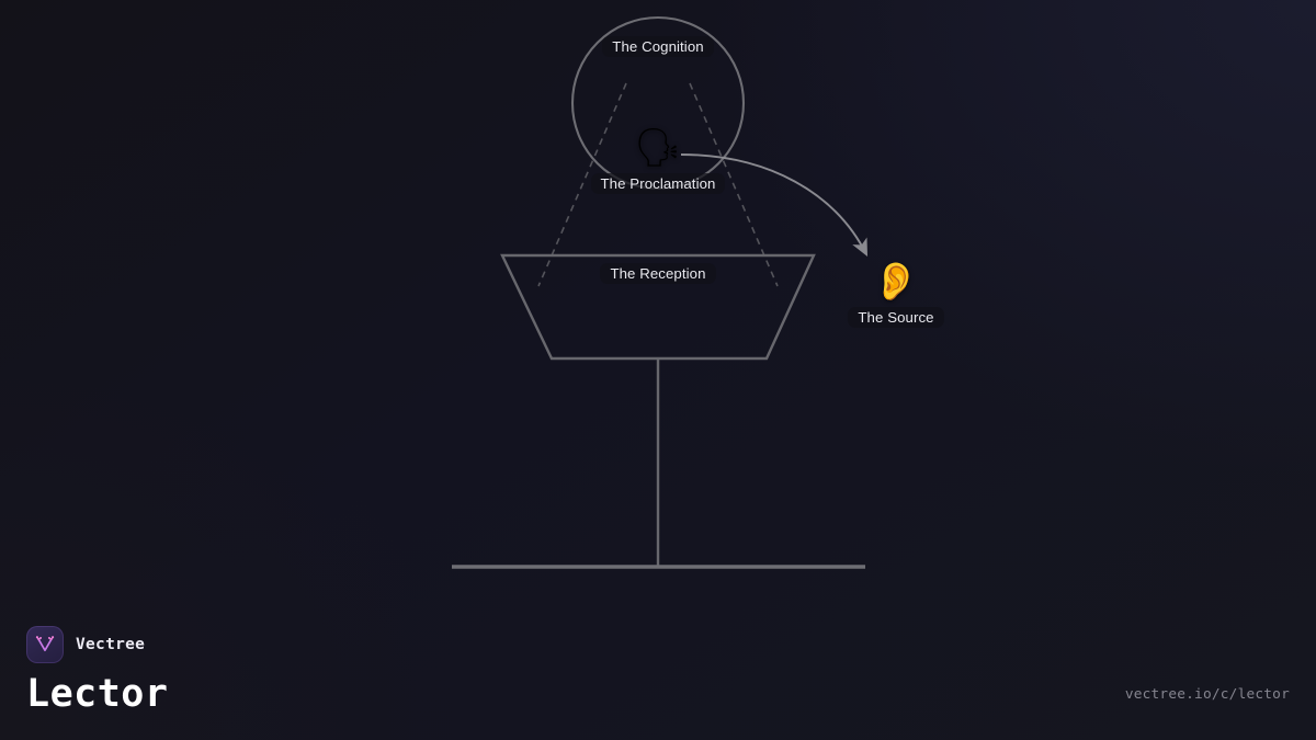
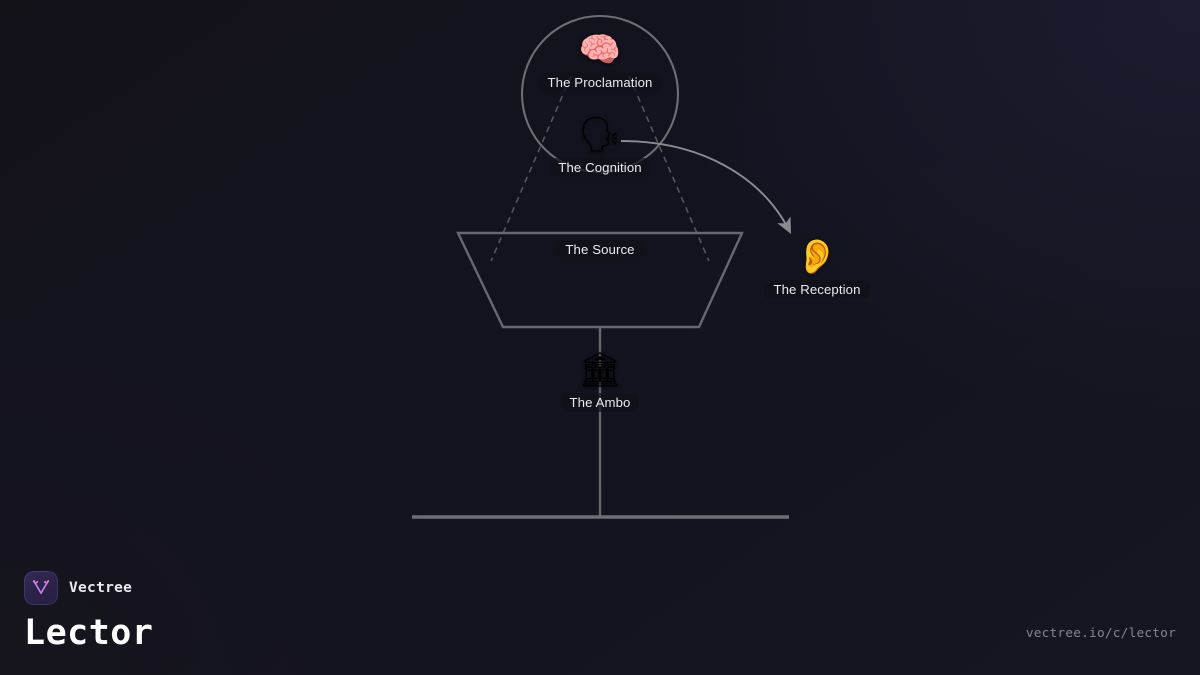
+ 🧠
- The Cognition
+ The Proclamation
  🗣
- The Proclamation
+ The Cognition
- The Reception
+ The Source
  👂
- The Source
+ The Reception
+ 🏛
+ The Ambo
  Vectree
  Lector
  vectree.io/c/lector
